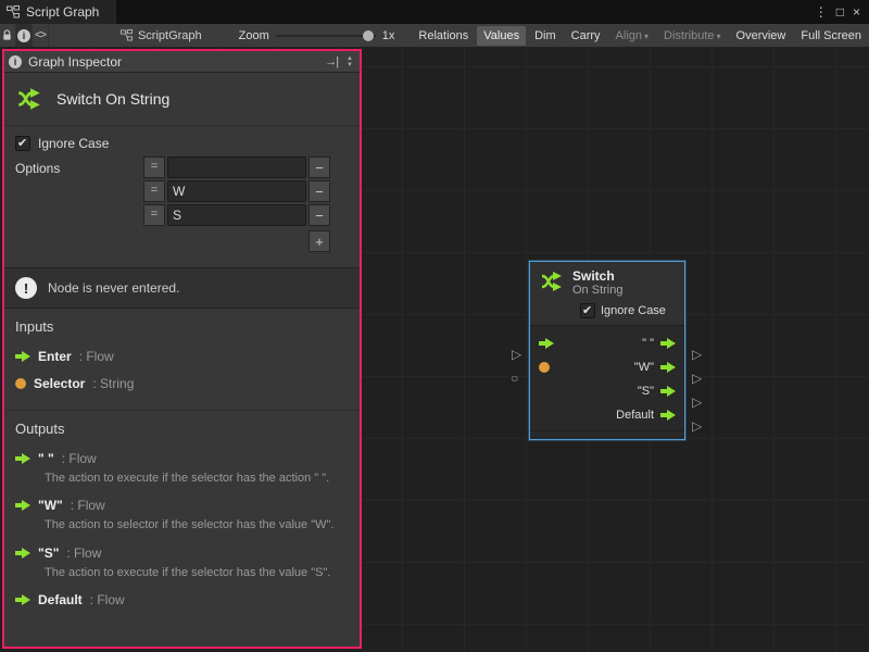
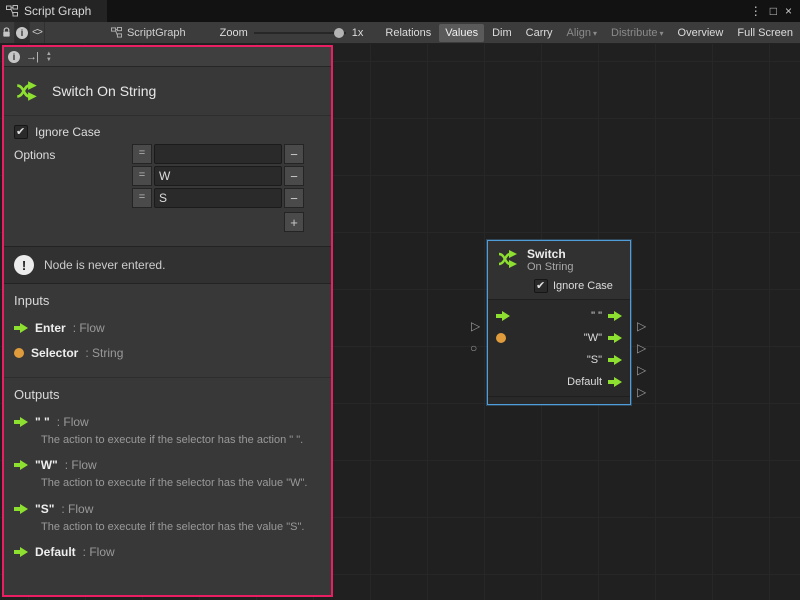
  Script Graph
  ⋮
  □
  ×
  i
  <>
  ScriptGraph
  Zoom
  1x
  Relations
  Values
  Dim
  Carry
  Align ▾
  Distribute ▾
  Overview
  Full Screen
  Switch
  On String
  Ignore Case
  " "
  "W"
  "S"
  Default
  ▷
  ○
  ▷
  ▷
  ▷
  ▷
  i
- Graph Inspector
  →|
  Switch On String
  Ignore Case
  Options
  =
  −
  =
  W
  −
  =
  S
  −
  +
  !
  Node is never entered.
  Inputs
  Enter
  : Flow
  Selector
  : String
  Outputs
  " "
  : Flow
  The action to execute if the selector has the action " ".
  "W"
  : Flow
- The action to selector if the selector has the value "W".
+ The action to execute if the selector has the value "W".
  "S"
  : Flow
  The action to execute if the selector has the value "S".
  Default
  : Flow
